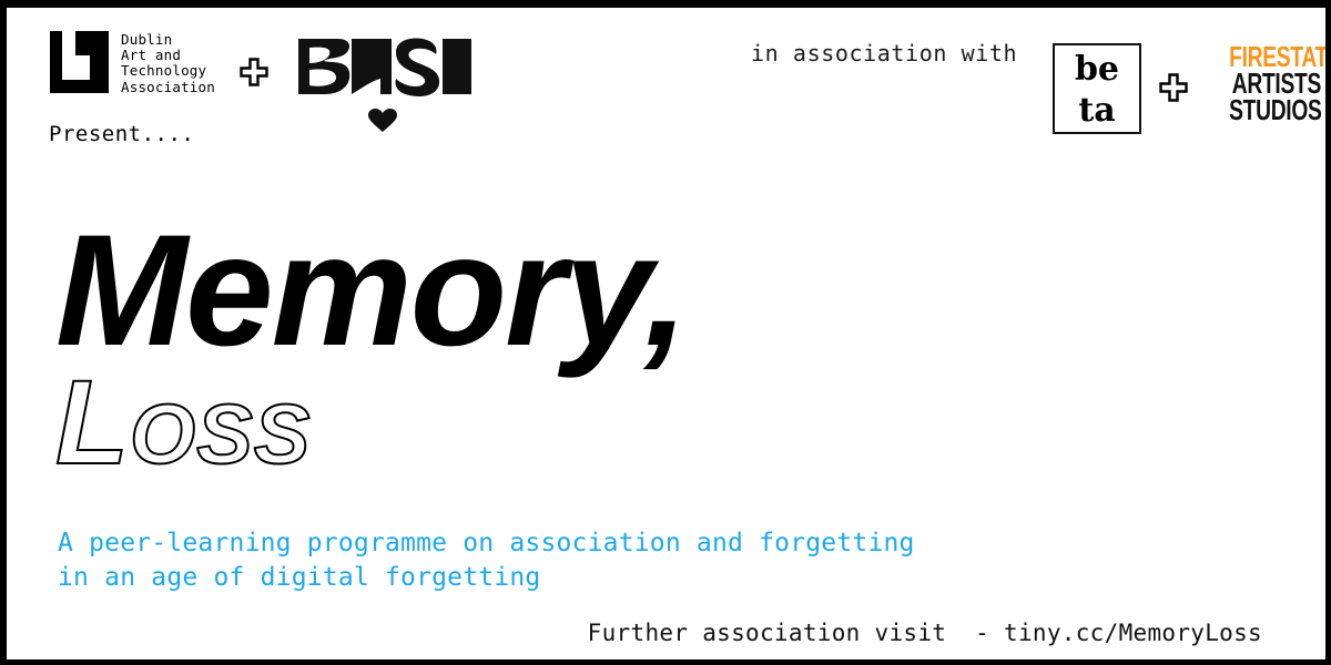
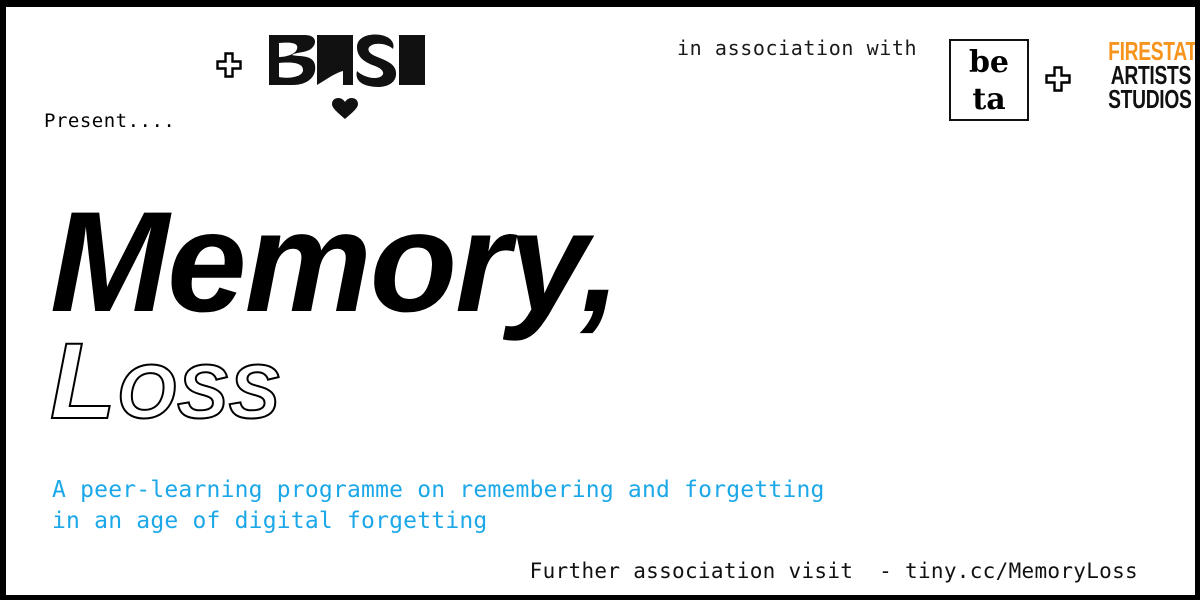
- Dublin
- Art and
- Technology
- Association
  Present....
  in association with
  be
  ta
  FIRESTAT
  ARTISTS
  STUDIOS
  Memory,
  Loss
- A peer-learning programme on association and forgetting
+ A peer-learning programme on remembering and forgetting
  in an age of digital forgetting
  Further association visit - tiny.cc/MemoryLoss
